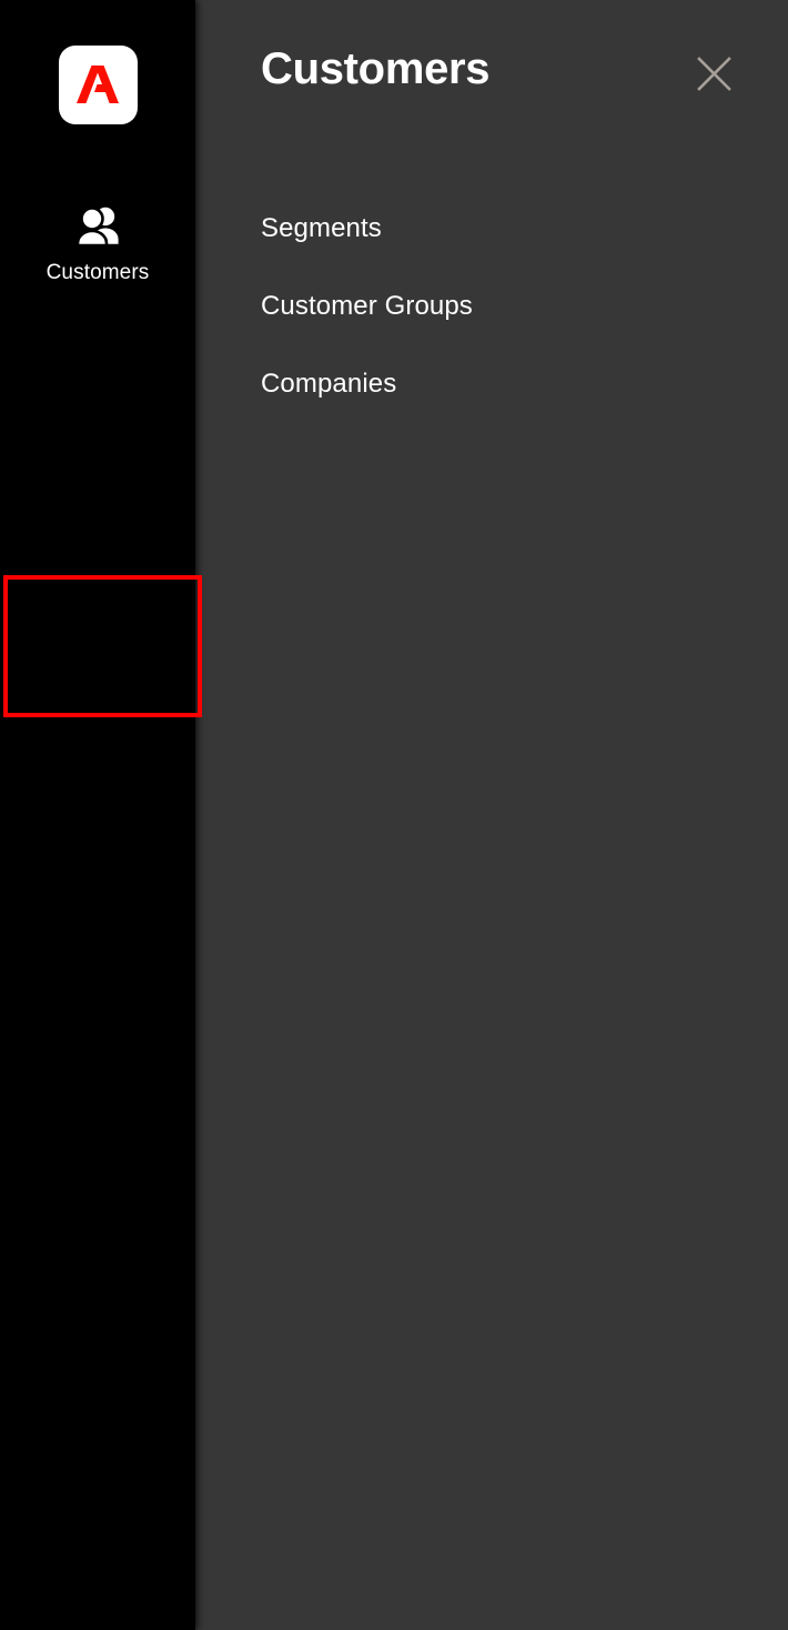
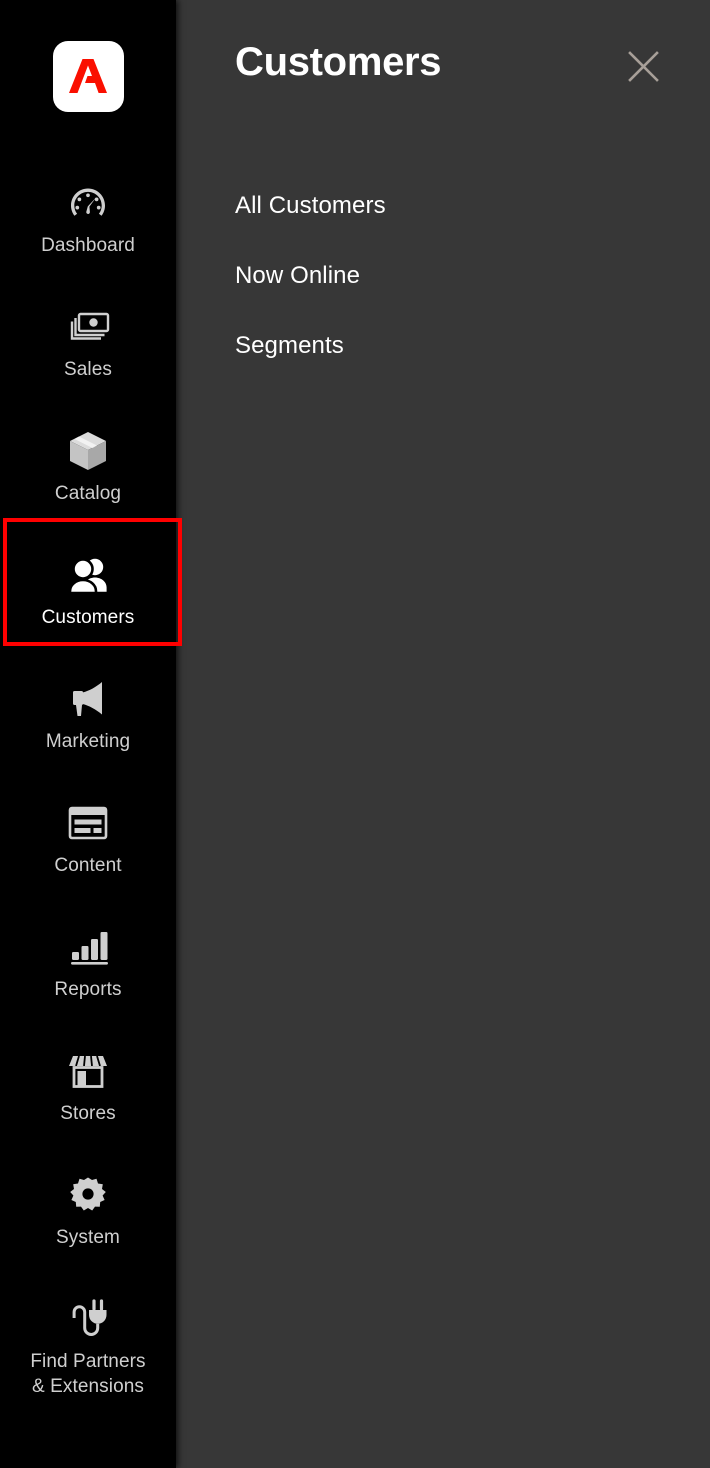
+ Dashboard
+ Sales
+ Catalog
  Customers
+ Marketing
+ Content
+ Reports
+ Stores
+ System
+ Find Partners
+ & Extensions
  Customers
+ All Customers
+ Now Online
  Segments
- Customer Groups
- Companies
